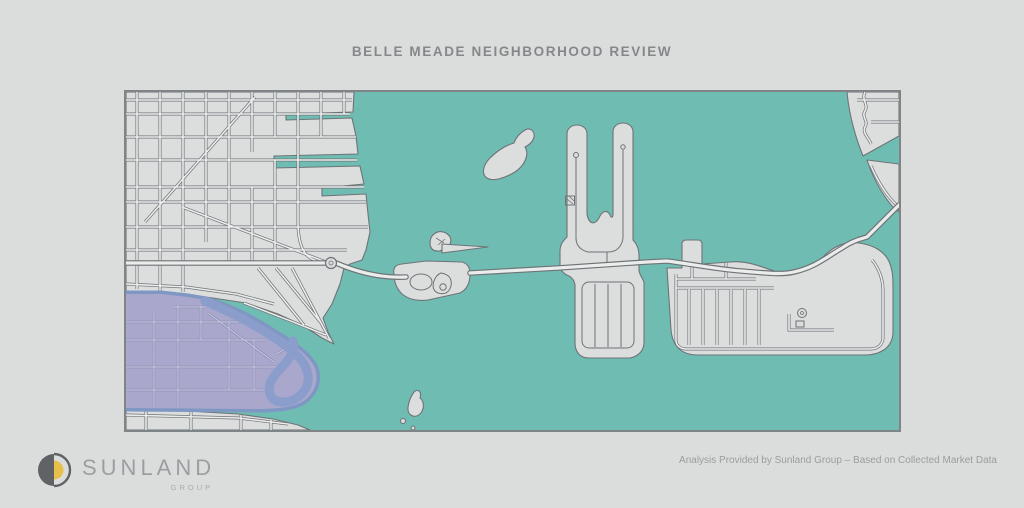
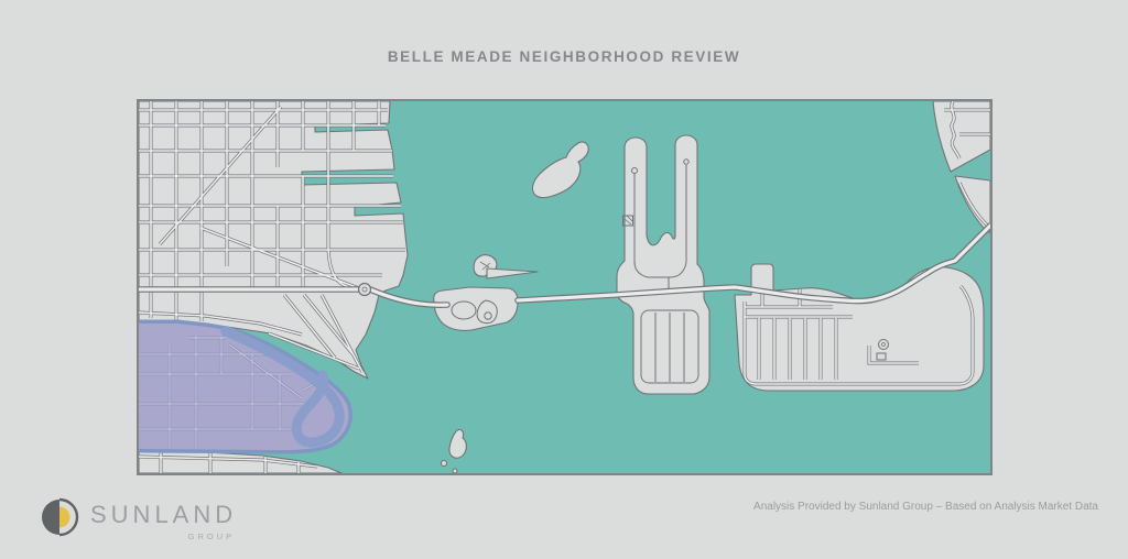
  BELLE MEADE NEIGHBORHOOD REVIEW
  SUNLAND
  GROUP
- Analysis Provided by Sunland Group – Based on Collected Market Data
+ Analysis Provided by Sunland Group – Based on Analysis Market Data
